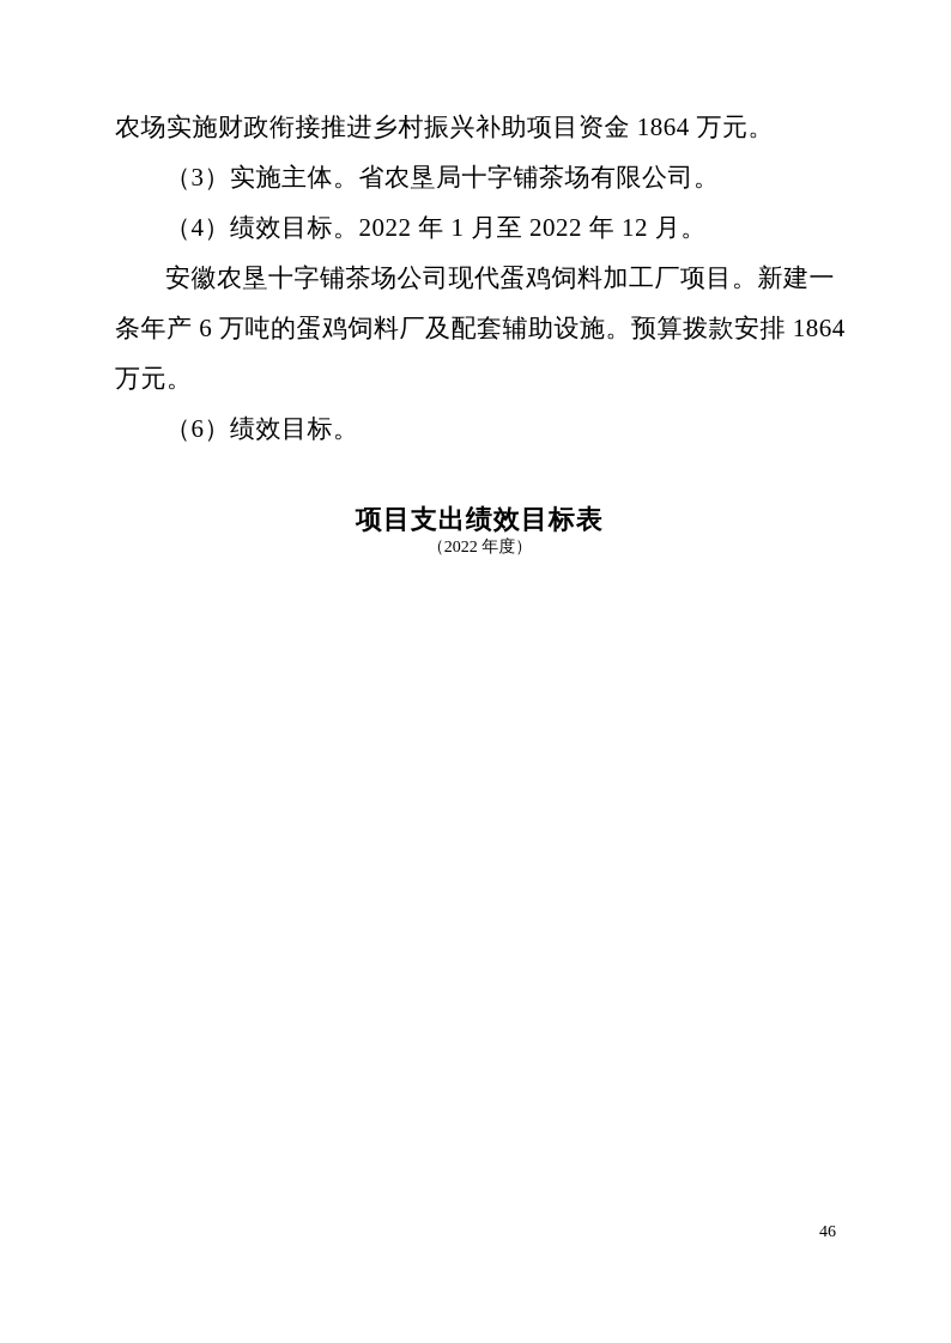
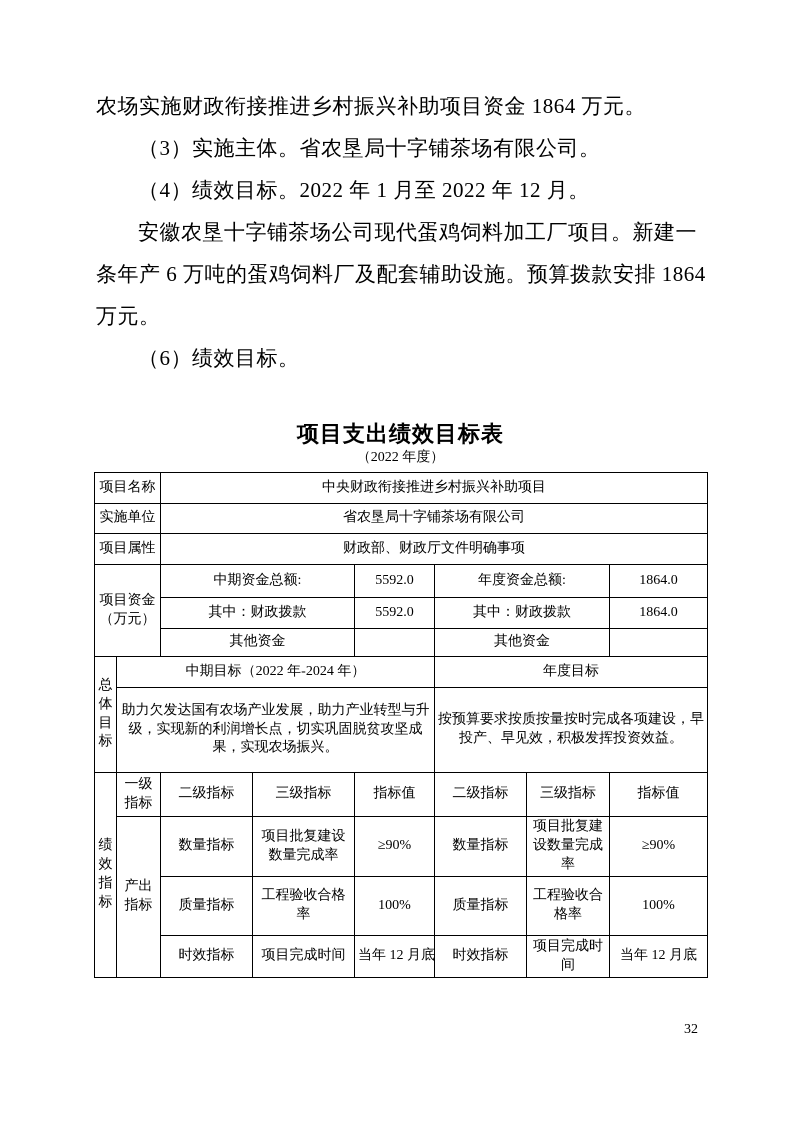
  农场实施财政衔接推进乡村振兴补助项目资金 1864 万元。
  （3）实施主体。省农垦局十字铺茶场有限公司。
  （4）绩效目标。2022 年 1 月至 2022 年 12 月。
  安徽农垦十字铺茶场公司现代蛋鸡饲料加工厂项目。新建一
  条年产 6 万吨的蛋鸡饲料厂及配套辅助设施。预算拨款安排 1864
  万元。
  （6）绩效目标。
  项目支出绩效目标表
  （2022 年度）
+ 项目名称	中央财政衔接推进乡村振兴补助项目
+ 实施单位	省农垦局十字铺茶场有限公司
+ 项目属性	财政部、财政厅文件明确事项
+ 项目资金（万元）	中期资金总额:	5592.0	年度资金总额:	1864.0
+ 其中：财政拨款	5592.0	其中：财政拨款	1864.0
+ 其他资金		其他资金
+ 总体目标	中期目标（2022 年-2024 年）	年度目标
+ 助力欠发达国有农场产业发展，助力产业转型与升级，实现新的利润增长点，切实巩固脱贫攻坚成果，实现农场振兴。	按预算要求按质按量按时完成各项建设，早投产、早见效，积极发挥投资效益。
+ 绩效指标	一级指标	二级指标	三级指标	指标值	二级指标	三级指标	指标值
+ 产出指标	数量指标	项目批复建设数量完成率	≥90%	数量指标	项目批复建设数量完成率	≥90%
+ 质量指标	工程验收合格率	100%	质量指标	工程验收合格率	100%
+ 时效指标	项目完成时间	当年 12 月底	时效指标	项目完成时间	当年 12 月底
- 46
+ 32
